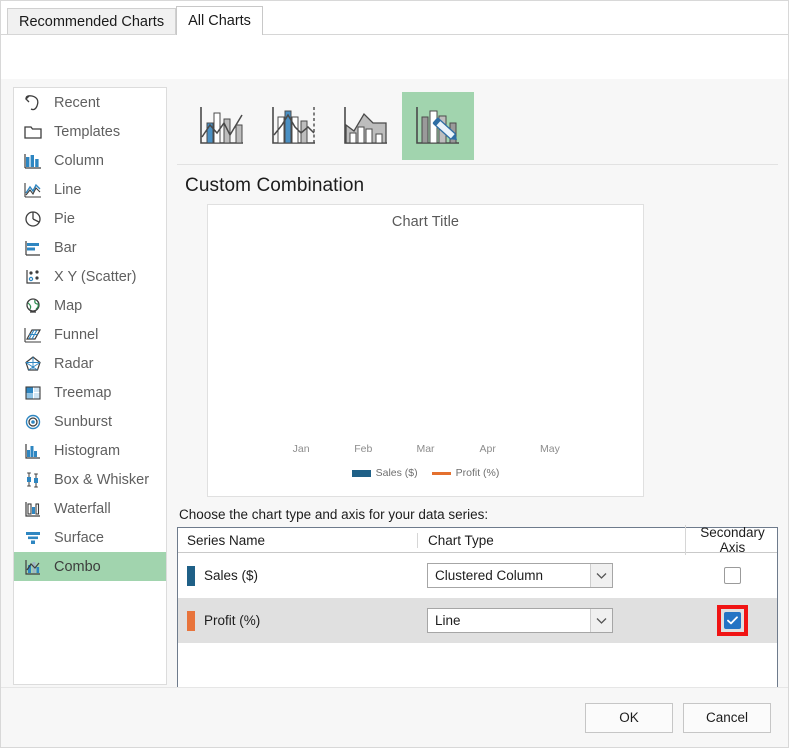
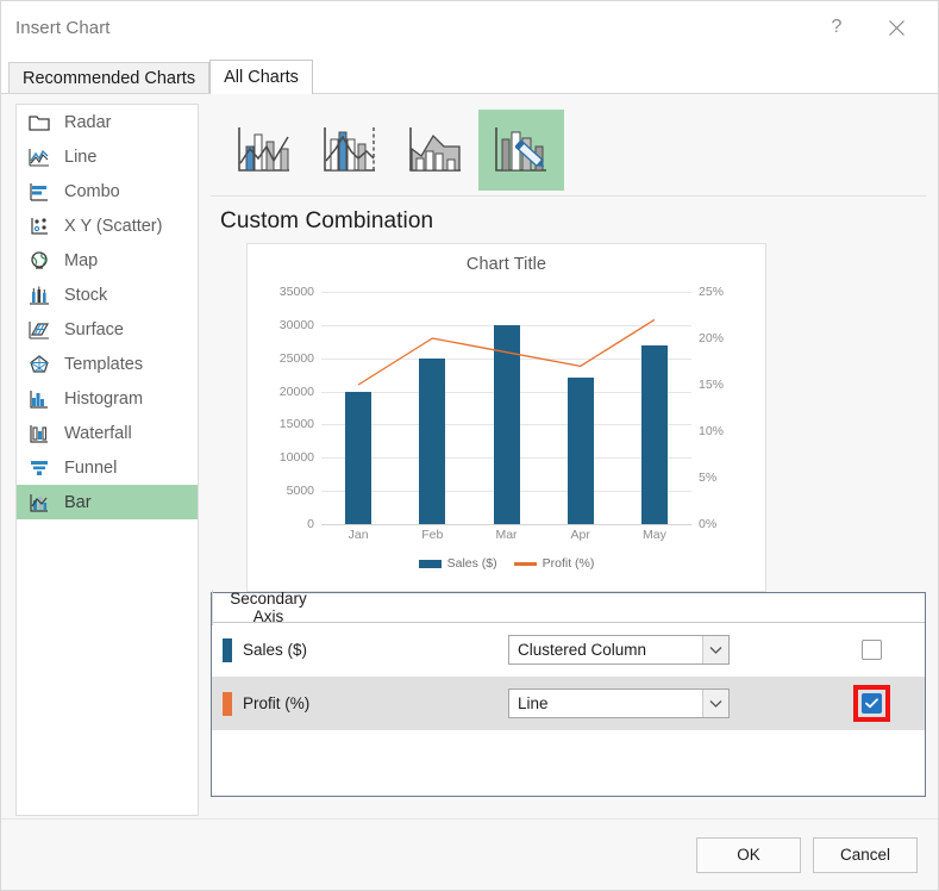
+ Insert Chart
+ ?
  Recommended Charts
  All Charts
- Recent
- Templates
+ Radar
- Column
  Line
- Pie
- Bar
+ Combo
  X Y (Scatter)
  Map
+ Stock
- Funnel
+ Surface
- Radar
+ Templates
- Treemap
- Sunburst
  Histogram
- Box & Whisker
  Waterfall
- Surface
+ Funnel
- Combo
+ Bar
  Custom Combination
  Chart Title
+ 35000
+ 30000
+ 25000
+ 20000
+ 15000
+ 10000
+ 5000
+ 0
+ 25%
+ 20%
+ 15%
+ 10%
+ 5%
+ 0%
  Jan
  Feb
  Mar
  Apr
  May
  Sales ($)
  Profit (%)
- Choose the chart type and axis for your data series:
- Series Name
- Chart Type
  Secondary Axis
  Sales ($)
  Clustered Column
  Profit (%)
  Line
  OK
  Cancel
